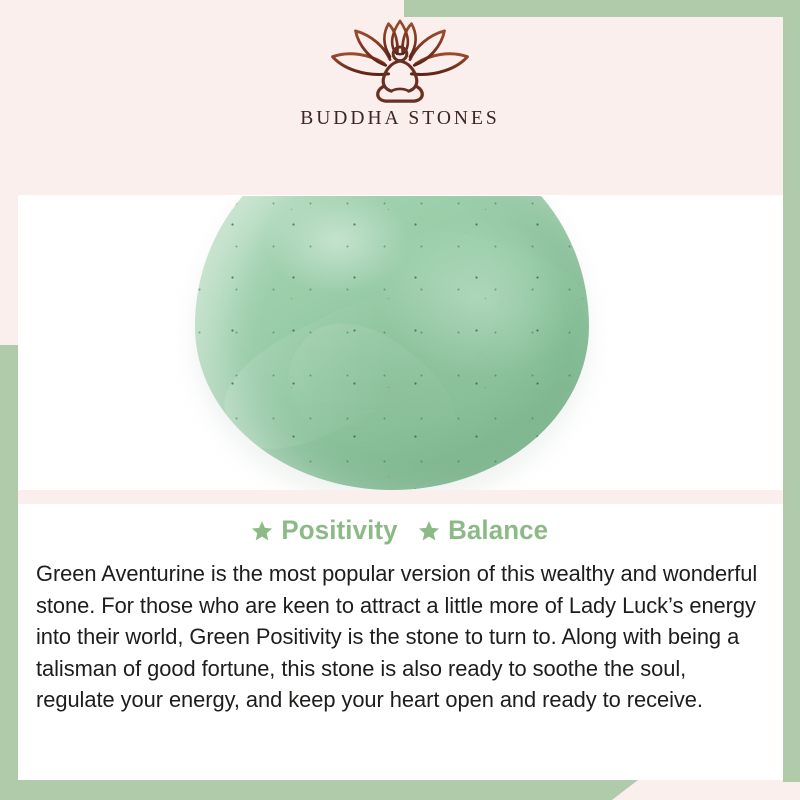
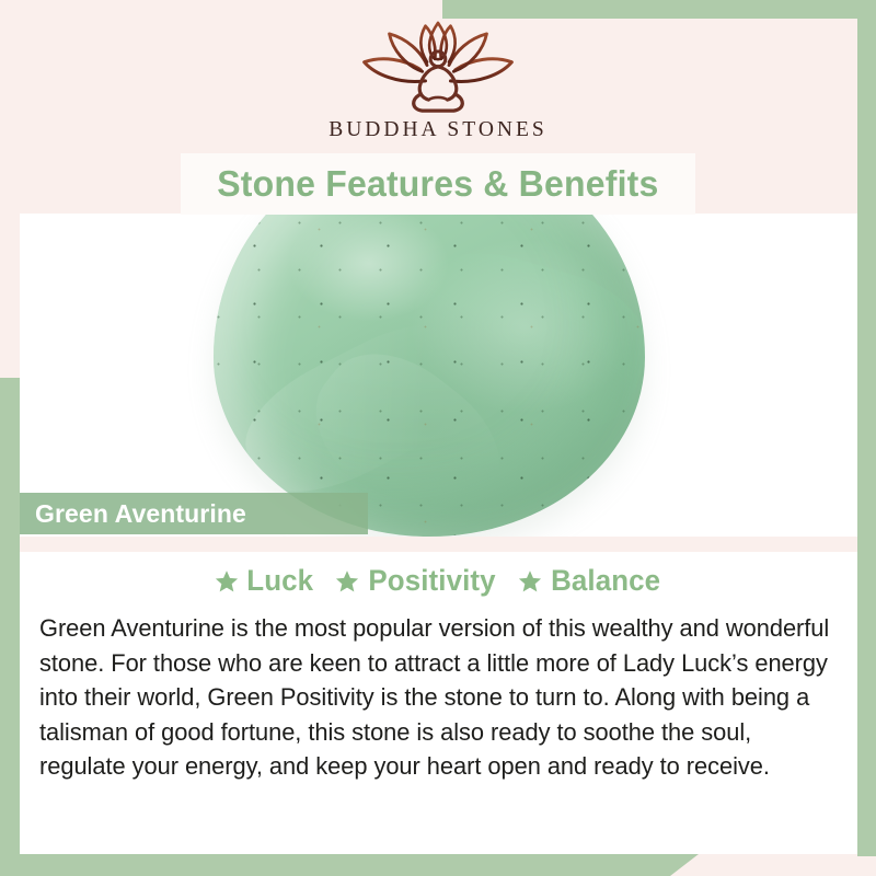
  BUDDHA STONES
+ Stone Features & Benefits
+ Green Aventurine
+ Luck
  Positivity
  Balance
  Green Aventurine is the most popular version of this wealthy and wonderful stone. For those who are keen to attract a little more of Lady Luck’s energy into their world, Green Positivity is the stone to turn to. Along with being a talisman of good fortune, this stone is also ready to soothe the soul, regulate your energy, and keep your heart open and ready to receive.
